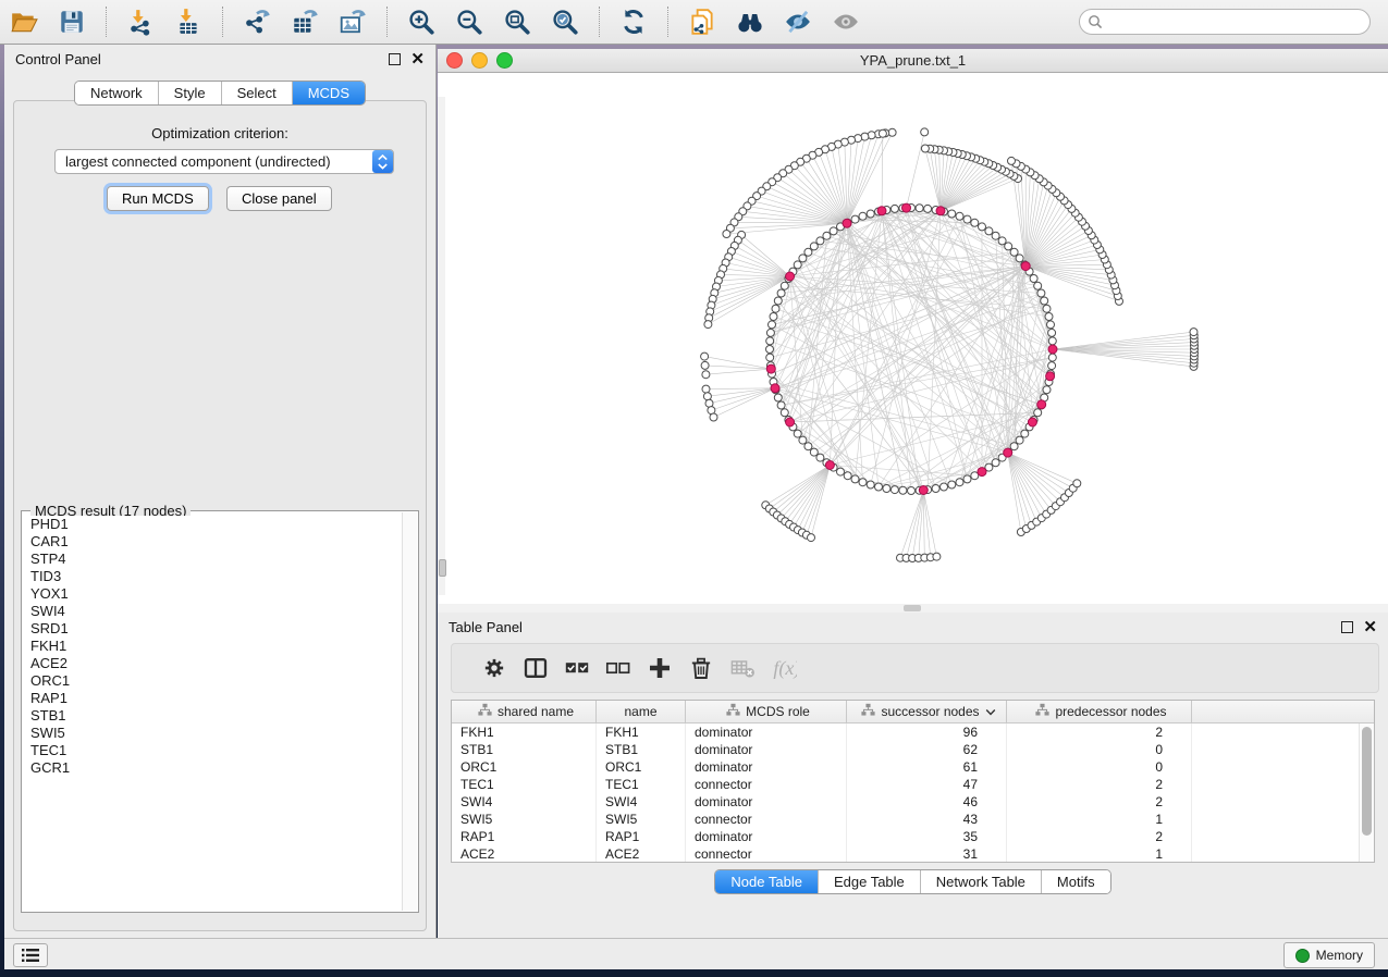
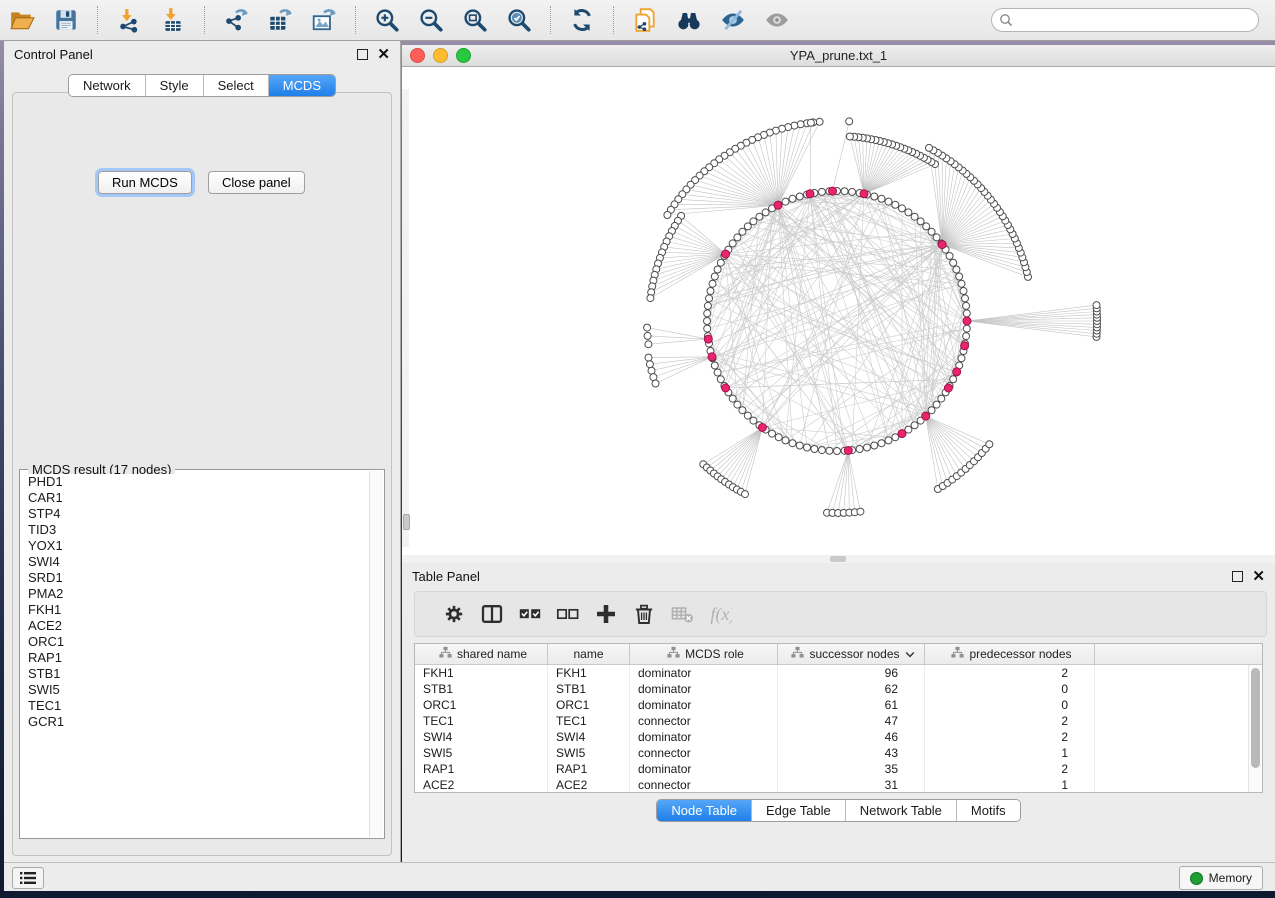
  Control Panel
  ✕
  Network
  Style
  Select
  MCDS
- Optimization criterion:
- largest connected component (undirected)
  Run MCDS
  Close panel
  MCDS result (17 nodes)
  PHD1
  CAR1
  STP4
  TID3
  YOX1
  SWI4
  SRD1
+ PMA2
  FKH1
  ACE2
  ORC1
  RAP1
  STB1
  SWI5
  TEC1
  GCR1
  YPA_prune.txt_1
  Table Panel
  ✕
  f(x
  shared name
  name
  MCDS role
  successor nodes
  predecessor nodes
  FKH1
  FKH1
  dominator
  96
  2
  STB1
  STB1
  dominator
  62
  0
  ORC1
  ORC1
  dominator
  61
  0
  TEC1
  TEC1
  connector
  47
  2
  SWI4
  SWI4
  dominator
  46
  2
  SWI5
  SWI5
  connector
  43
  1
  RAP1
  RAP1
  dominator
  35
  2
  ACE2
  ACE2
  connector
  31
  1
  Node Table
  Edge Table
  Network Table
  Motifs
  Memory
